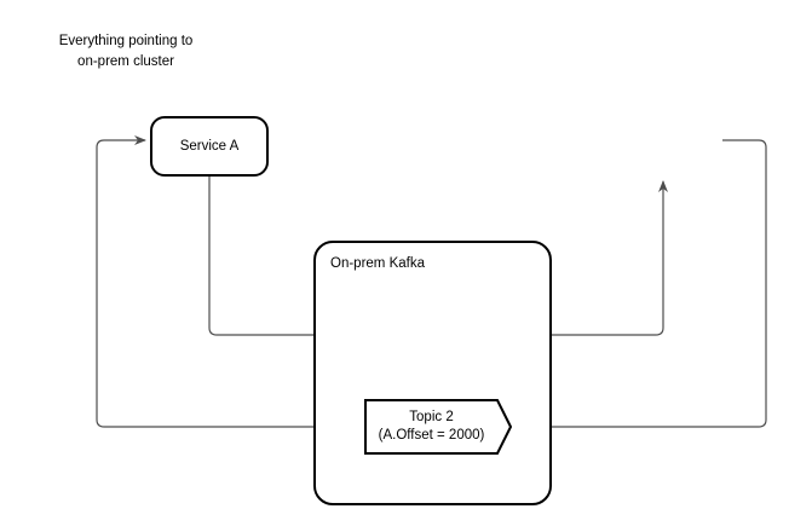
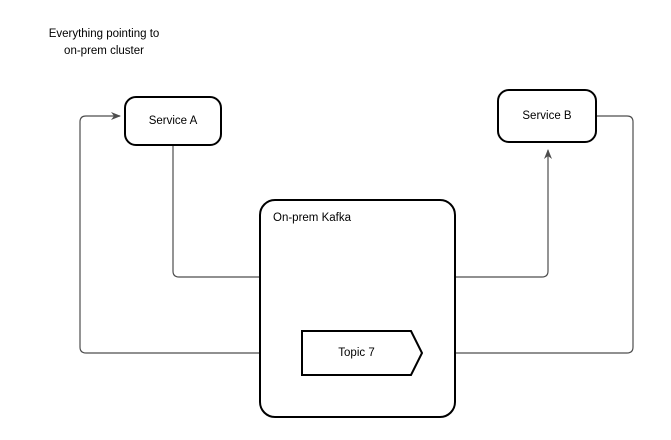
  Everything pointing to
  on-prem cluster
  On-prem Kafka
  Service A
+ Service B
- Topic 2
+ Topic 7
- (A.Offset = 2000)
